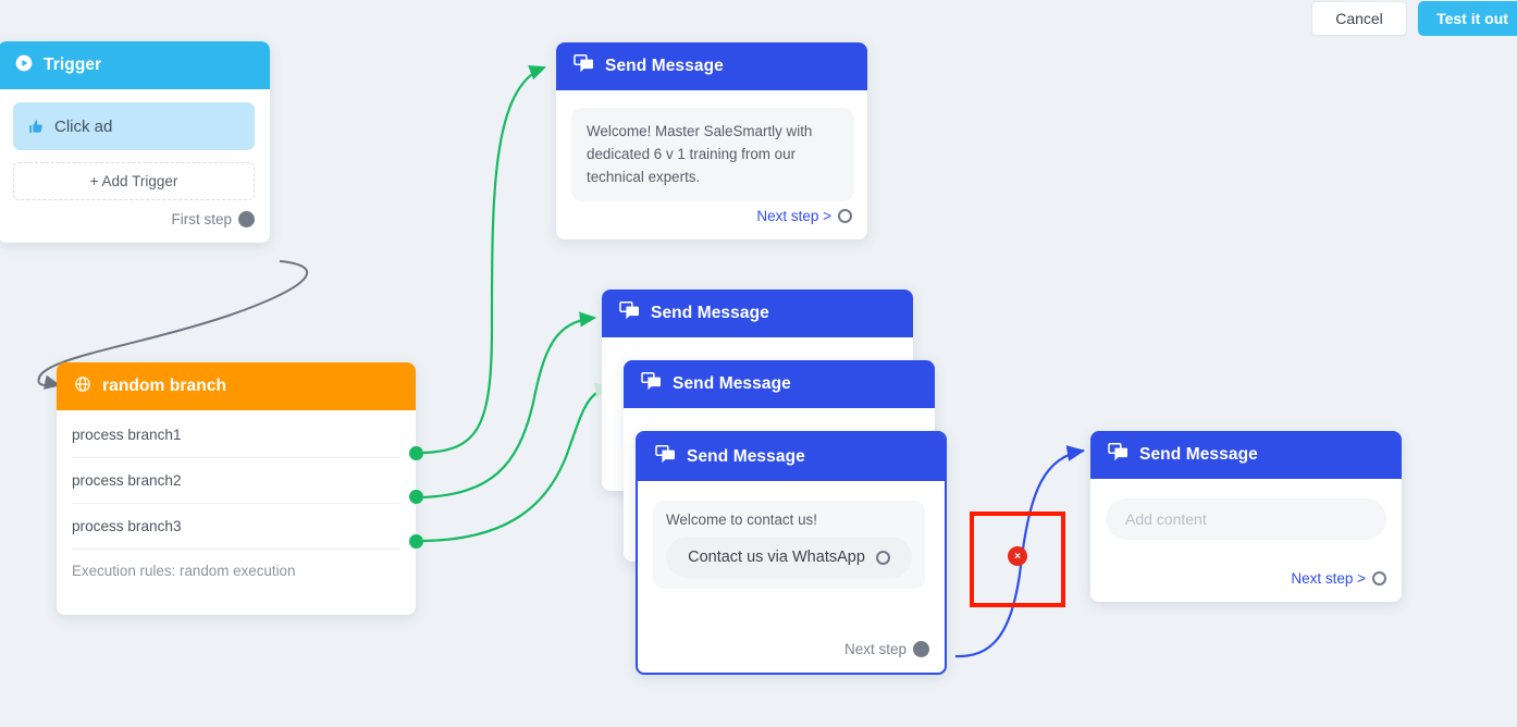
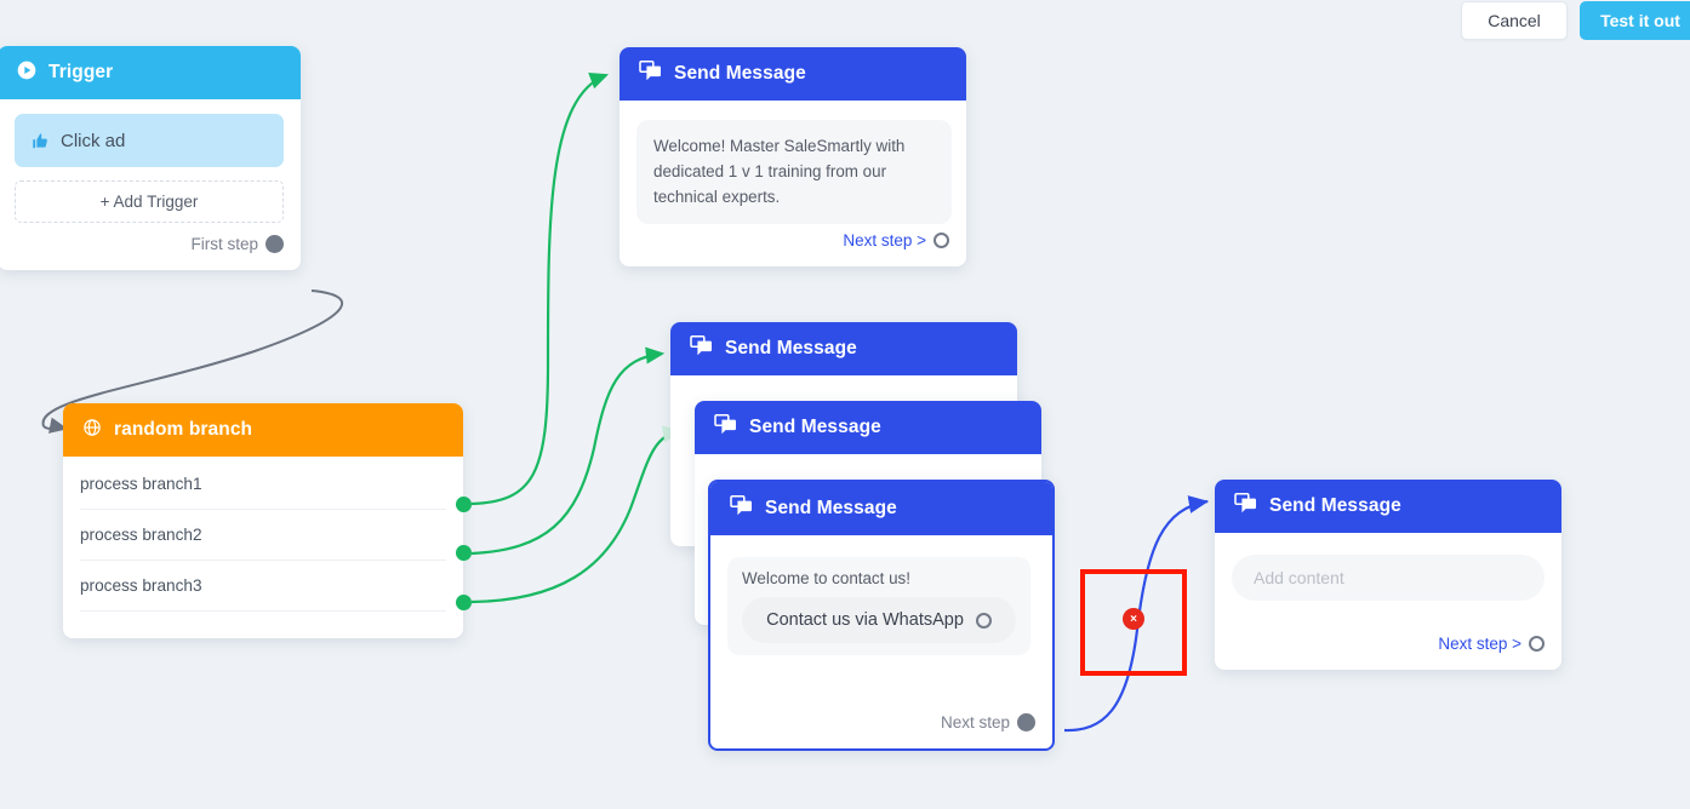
  Cancel
  Test it out
  Trigger
  Click ad
  + Add Trigger
  First step
  random branch
  process branch1
  process branch2
  process branch3
- Execution rules: random execution
  Send Message
- Welcome! Master SaleSmartly with dedicated 6 v 1 training from our technical experts.
+ Welcome! Master SaleSmartly with dedicated 1 v 1 training from our technical experts.
  Next step >
  Send Message
  Send Message
  Send Message
  Welcome to contact us!
  Contact us via WhatsApp
  Next step
  Send Message
  Add content
  Next step >
  ×
